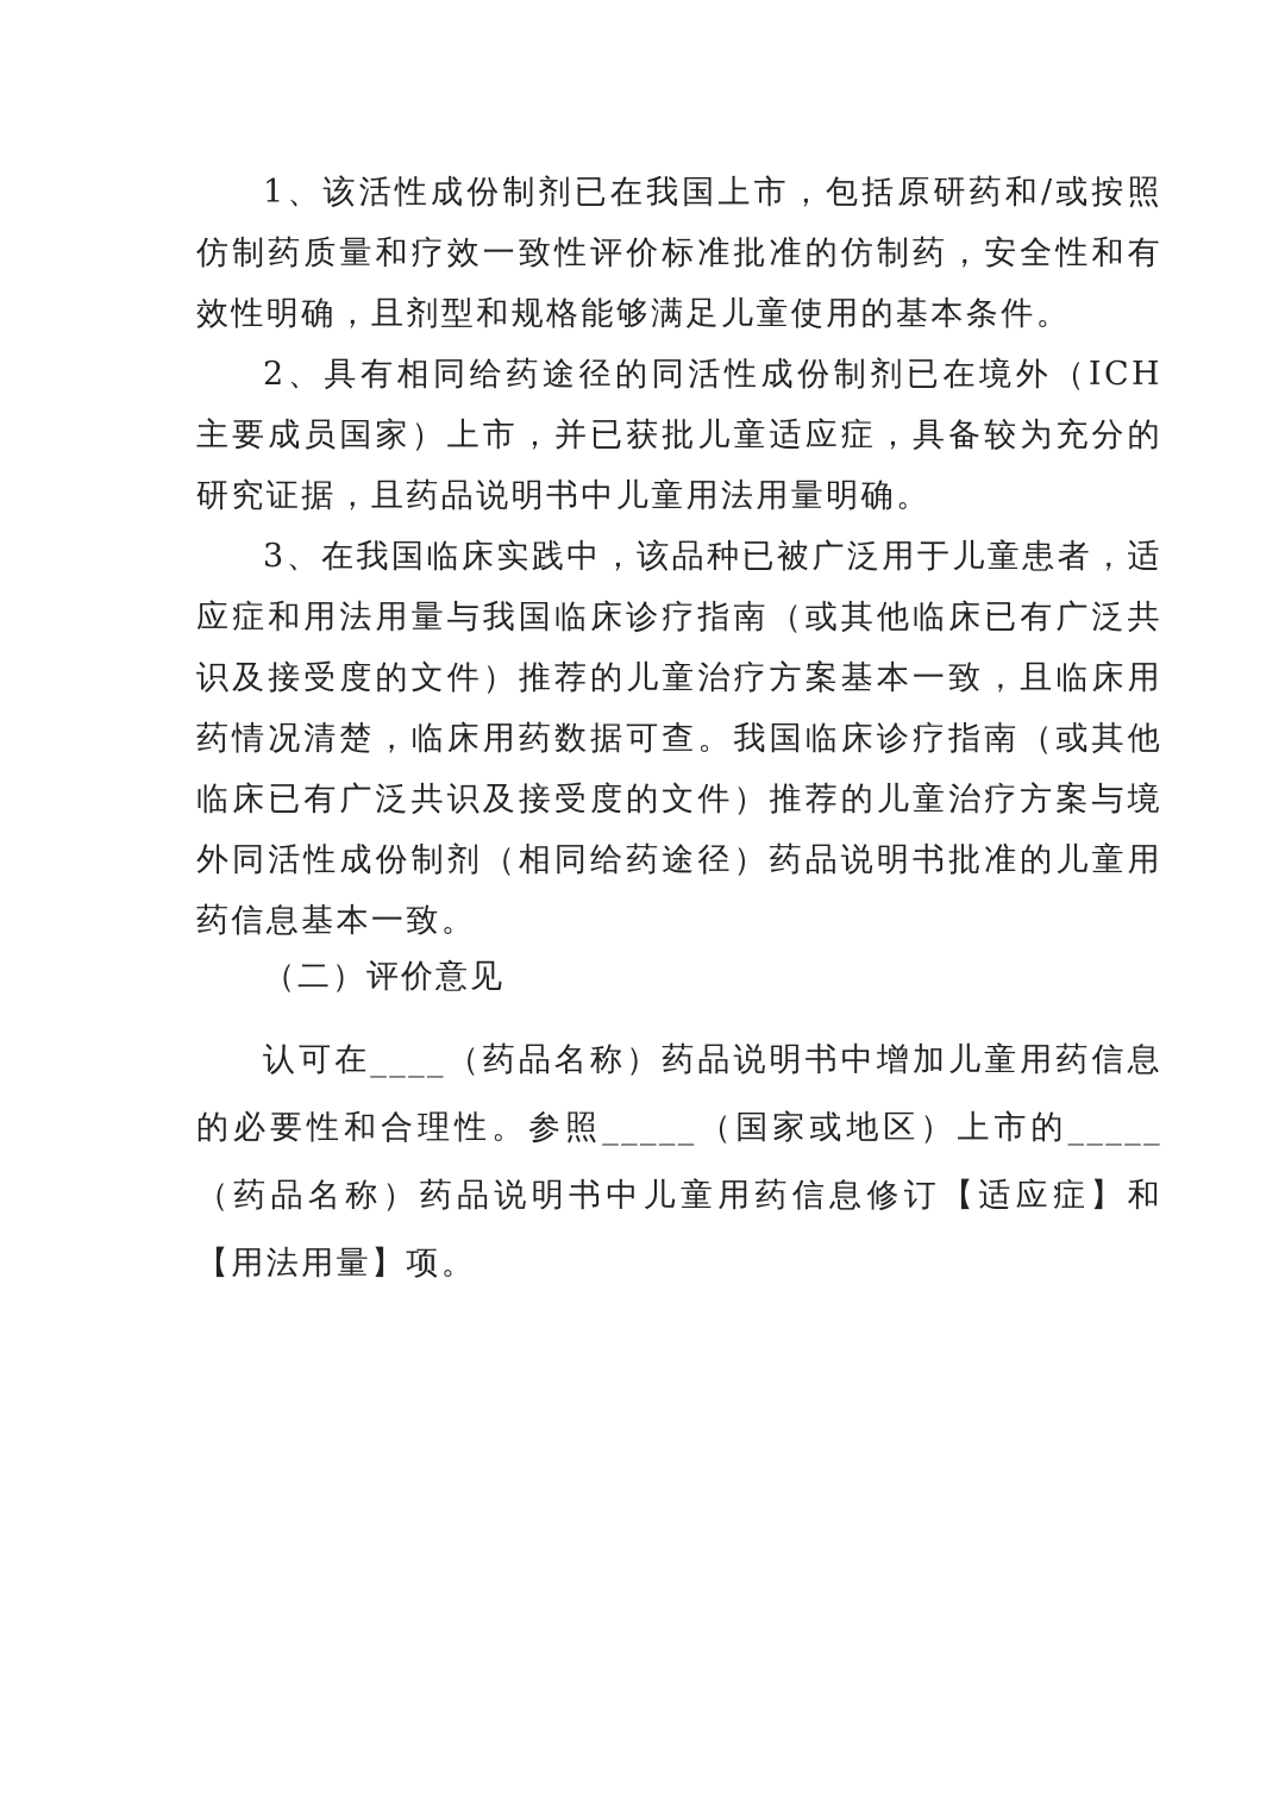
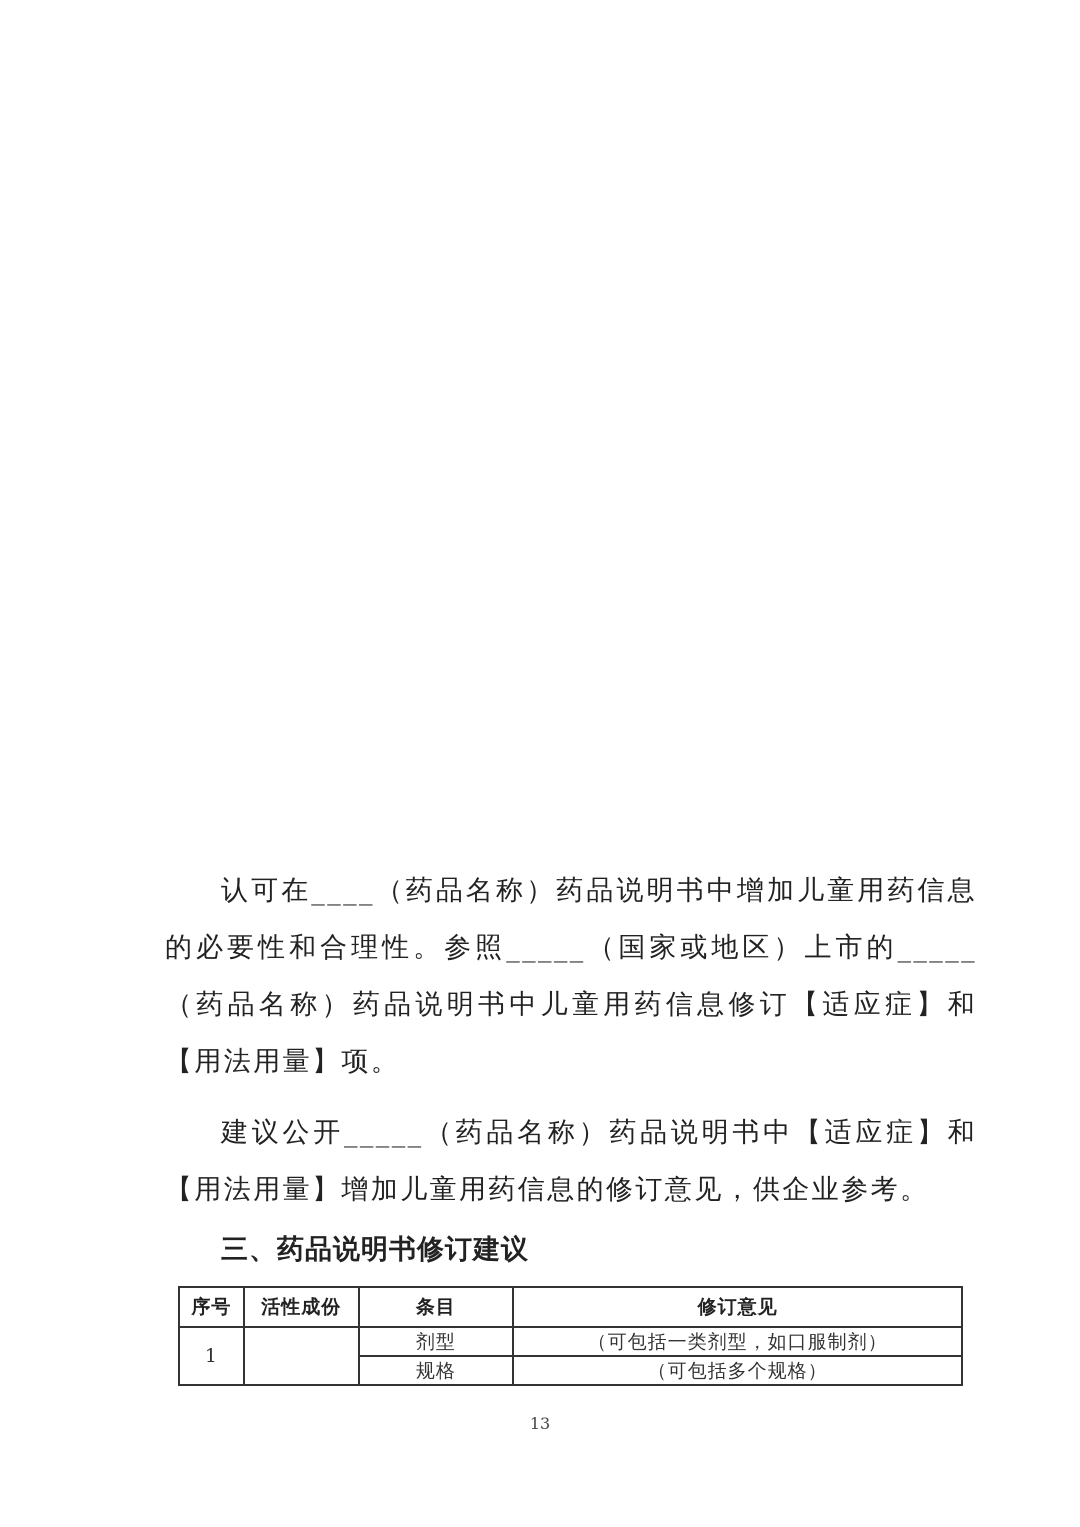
- 1、该活性成份制剂已在我国上市，包括原研药和/或按照仿制药质量和疗效一致性评价标准批准的仿制药，安全性和有效性明确，且剂型和规格能够满足儿童使用的基本条件。
- 2、具有相同给药途径的同活性成份制剂已在境外（ICH 主要成员国家）上市，并已获批儿童适应症，具备较为充分的研究证据，且药品说明书中儿童用法用量明确。
- 3、在我国临床实践中，该品种已被广泛用于儿童患者，适应症和用法用量与我国临床诊疗指南（或其他临床已有广泛共识及接受度的文件）推荐的儿童治疗方案基本一致，且临床用药情况清楚，临床用药数据可查。我国临床诊疗指南（或其他临床已有广泛共识及接受度的文件）推荐的儿童治疗方案与境外同活性成份制剂（相同给药途径）药品说明书批准的儿童用药信息基本一致。
- （二）评价意见
  认可在____（药品名称）药品说明书中增加儿童用药信息的必要性和合理性。参照_____（国家或地区）上市的_____（药品名称）药品说明书中儿童用药信息修订【适应症】和【用法用量】项。
+ 建议公开_____（药品名称）药品说明书中【适应症】和【用法用量】增加儿童用药信息的修订意见，供企业参考。
+ 三、药品说明书修订建议
+ 序号	活性成份	条目	修订意见
+ 1		剂型	（可包括一类剂型，如口服制剂）
+ 规格	（可包括多个规格）
+ 13
